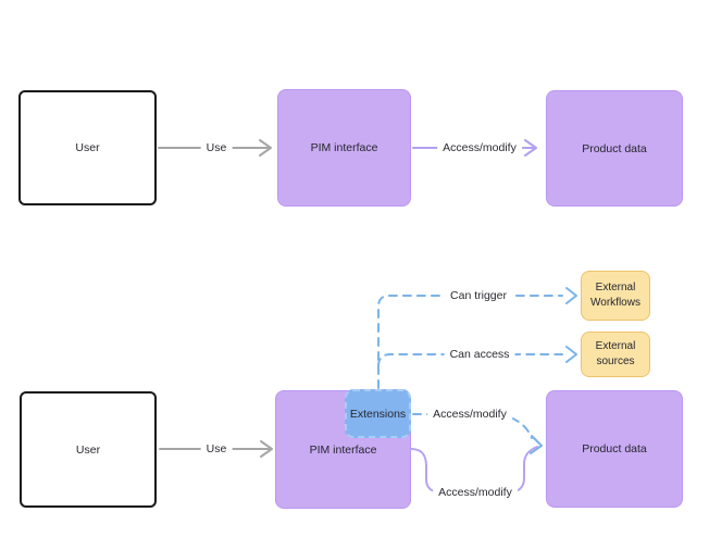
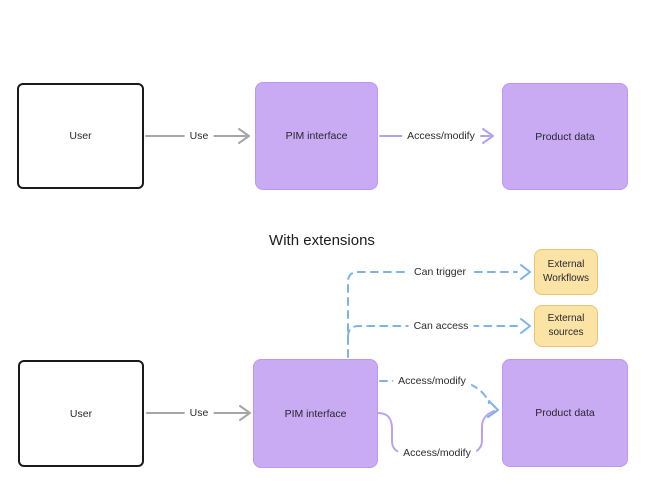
  User
  PIM interface
  Product data
+ With extensions
  User
  PIM interface
- Extensions
  Product data
  External
  Workflows
  External
  sources
  Use
  Access/modify
  Use
  Can trigger
  Can access
  Access/modify
  Access/modify
